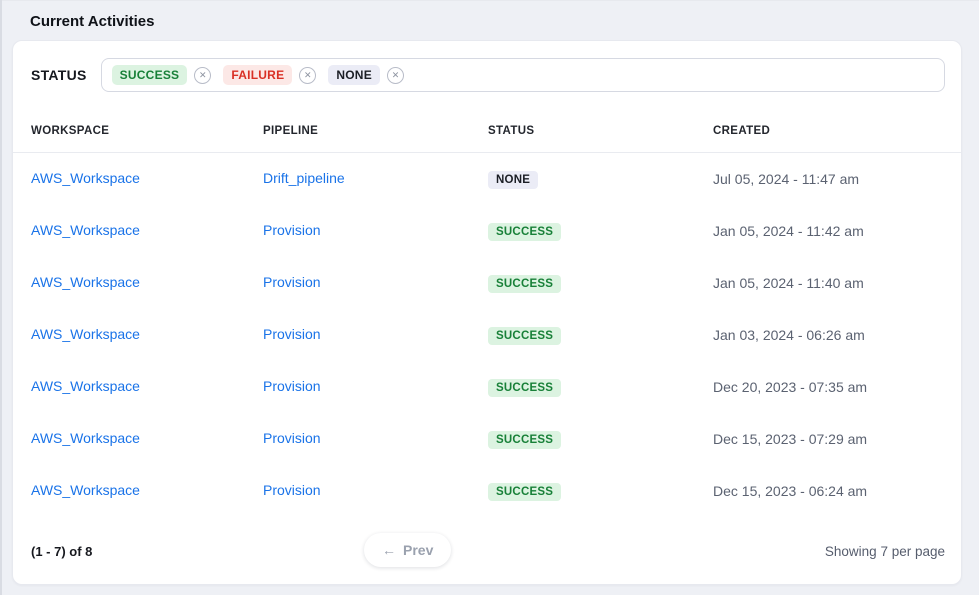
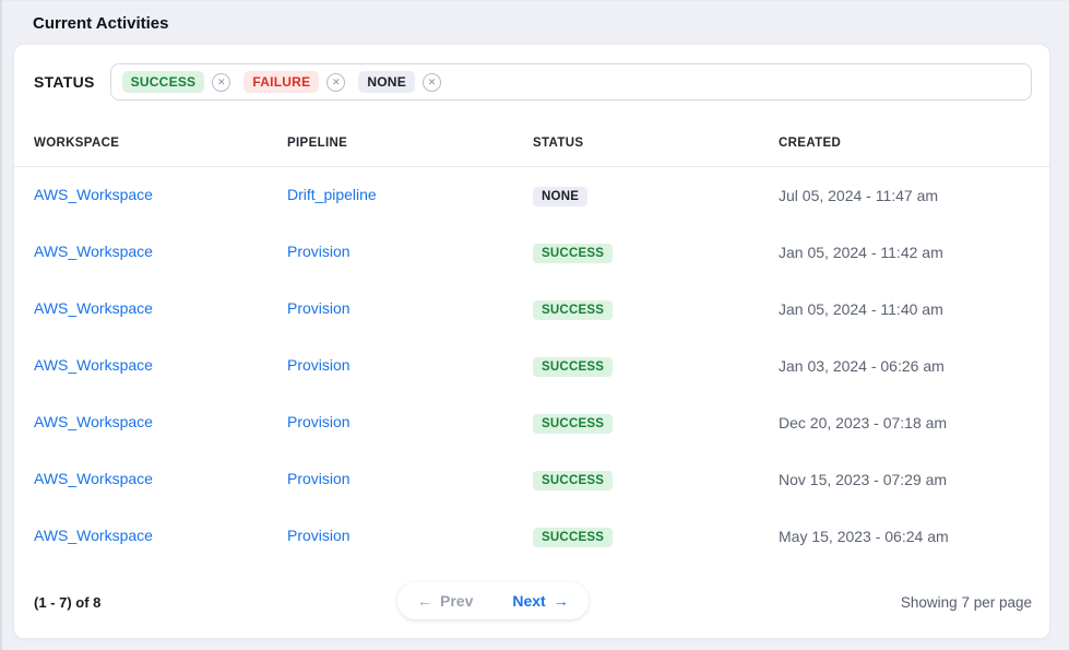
  Current Activities
  STATUS
  SUCCESS
  ✕
  FAILURE
  ✕
  NONE
  ✕
  WORKSPACE
  PIPELINE
  STATUS
  CREATED
  AWS_Workspace
  Drift_pipeline
  NONE
  Jul 05, 2024 - 11:47 am
  AWS_Workspace
  Provision
  SUCCESS
  Jan 05, 2024 - 11:42 am
  AWS_Workspace
  Provision
  SUCCESS
  Jan 05, 2024 - 11:40 am
  AWS_Workspace
  Provision
  SUCCESS
  Jan 03, 2024 - 06:26 am
  AWS_Workspace
  Provision
  SUCCESS
- Dec 20, 2023 - 07:35 am
+ Dec 20, 2023 - 07:18 am
  AWS_Workspace
  Provision
  SUCCESS
- Dec 15, 2023 - 07:29 am
+ Nov 15, 2023 - 07:29 am
  AWS_Workspace
  Provision
  SUCCESS
- Dec 15, 2023 - 06:24 am
+ May 15, 2023 - 06:24 am
  (1 - 7) of 8
  ←
  Prev
+ Next
+ →
  Showing 7 per page
